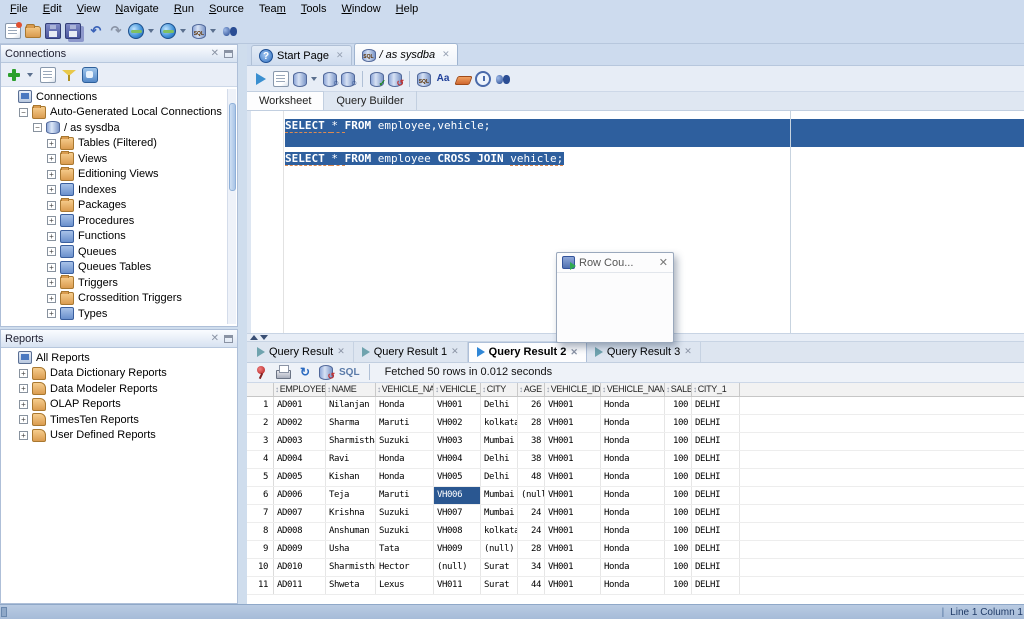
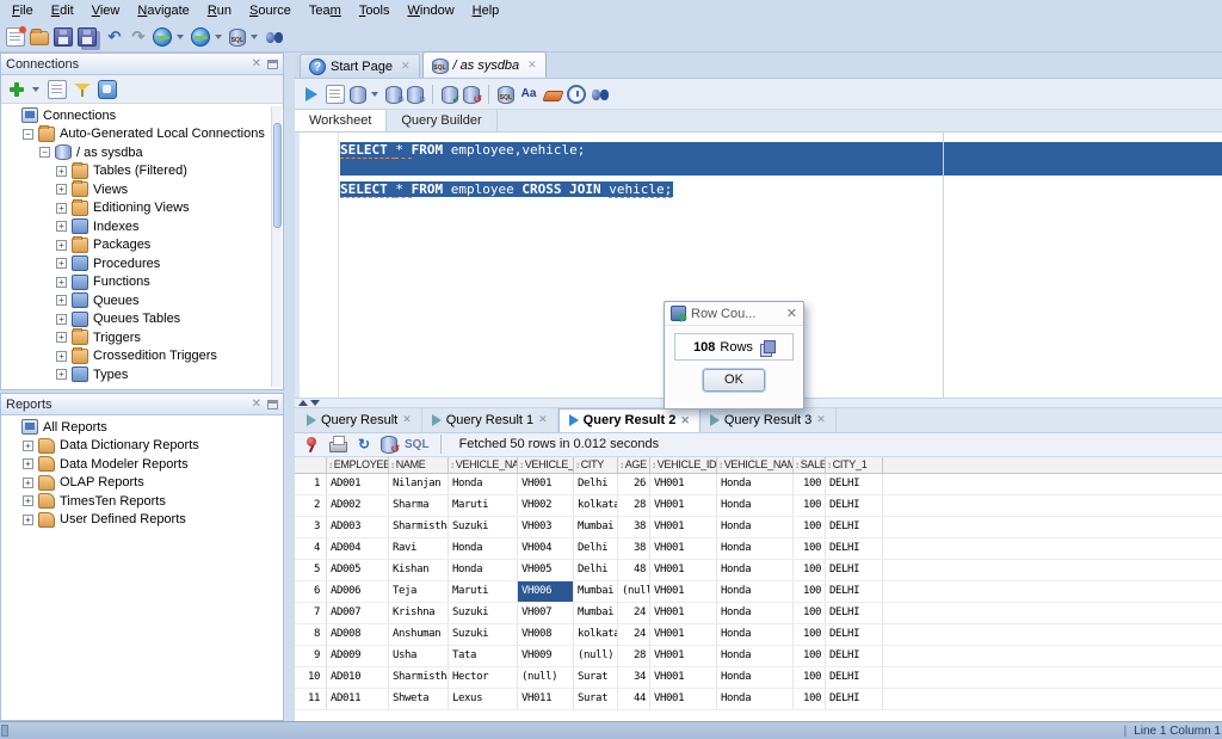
  File
  Edit
  View
  Navigate
  Run
  Source
  Team
  Tools
  Window
  Help
  ↶
  ↷
  Connections
  ✕
  Connections
  −
  Auto-Generated Local Connections
  −
  / as sysdba
  +
  Tables (Filtered)
  +
  Views
  +
  Editioning Views
  +
  Indexes
  +
  Packages
  +
  Procedures
  +
  Functions
  +
  Queues
  +
  Queues Tables
  +
  Triggers
  +
  Crossedition Triggers
  +
  Types
  Reports
  ✕
  All Reports
  +
  Data Dictionary Reports
  +
  Data Modeler Reports
  +
  OLAP Reports
  +
  TimesTen Reports
  +
  User Defined Reports
  ?
  Start Page
  ✕
  / as sysdba
  ✕
  Aa
  Worksheet
  Query Builder
  SELECT * FROM employee,vehicle;
  SELECT * FROM employee CROSS JOIN vehicle;
  Query Result
  ✕
  Query Result 1
  ✕
  Query Result 2
  ✕
  Query Result 3
  ✕
  ↻
  SQL
  Fetched 50 rows in 0.012 seconds
  ↕
  EMPLOYEE
  ↕
  NAME
  ↕
  VEHICLE_NA
  ↕
  VEHICLE_
  ↕
  CITY
  ↕
  AGE
  ↕
  VEHICLE_ID
  ↕
  VEHICLE_NAM
  ↕
  SALE
  ↕
  CITY_1
  1
  AD001
  Nilanjan
  Honda
  VH001
  Delhi
  26
  VH001
  Honda
  100
  DELHI
  2
  AD002
  Sharma
  Maruti
  VH002
  kolkata
  28
  VH001
  Honda
  100
  DELHI
  3
  AD003
  Sharmisth
  Suzuki
  VH003
  Mumbai
  38
  VH001
  Honda
  100
  DELHI
  4
  AD004
  Ravi
  Honda
  VH004
  Delhi
  38
  VH001
  Honda
  100
  DELHI
  5
  AD005
  Kishan
  Honda
  VH005
  Delhi
  48
  VH001
  Honda
  100
  DELHI
  6
  AD006
  Teja
  Maruti
  VH006
  Mumbai
  (null
  VH001
  Honda
  100
  DELHI
  7
  AD007
  Krishna
  Suzuki
  VH007
  Mumbai
  24
  VH001
  Honda
  100
  DELHI
  8
  AD008
  Anshuman
  Suzuki
  VH008
  kolkata
  24
  VH001
  Honda
  100
  DELHI
  9
  AD009
  Usha
  Tata
  VH009
  (null)
  28
  VH001
  Honda
  100
  DELHI
  10
  AD010
  Sharmisth
  Hector
  (null)
  Surat
  34
  VH001
  Honda
  100
  DELHI
  11
  AD011
  Shweta
  Lexus
  VH011
  Surat
  44
  VH001
  Honda
  100
  DELHI
  Row Cou...
  ✕
+ 108
+ Rows
+ OK
  |
  Line 1 Column 1
